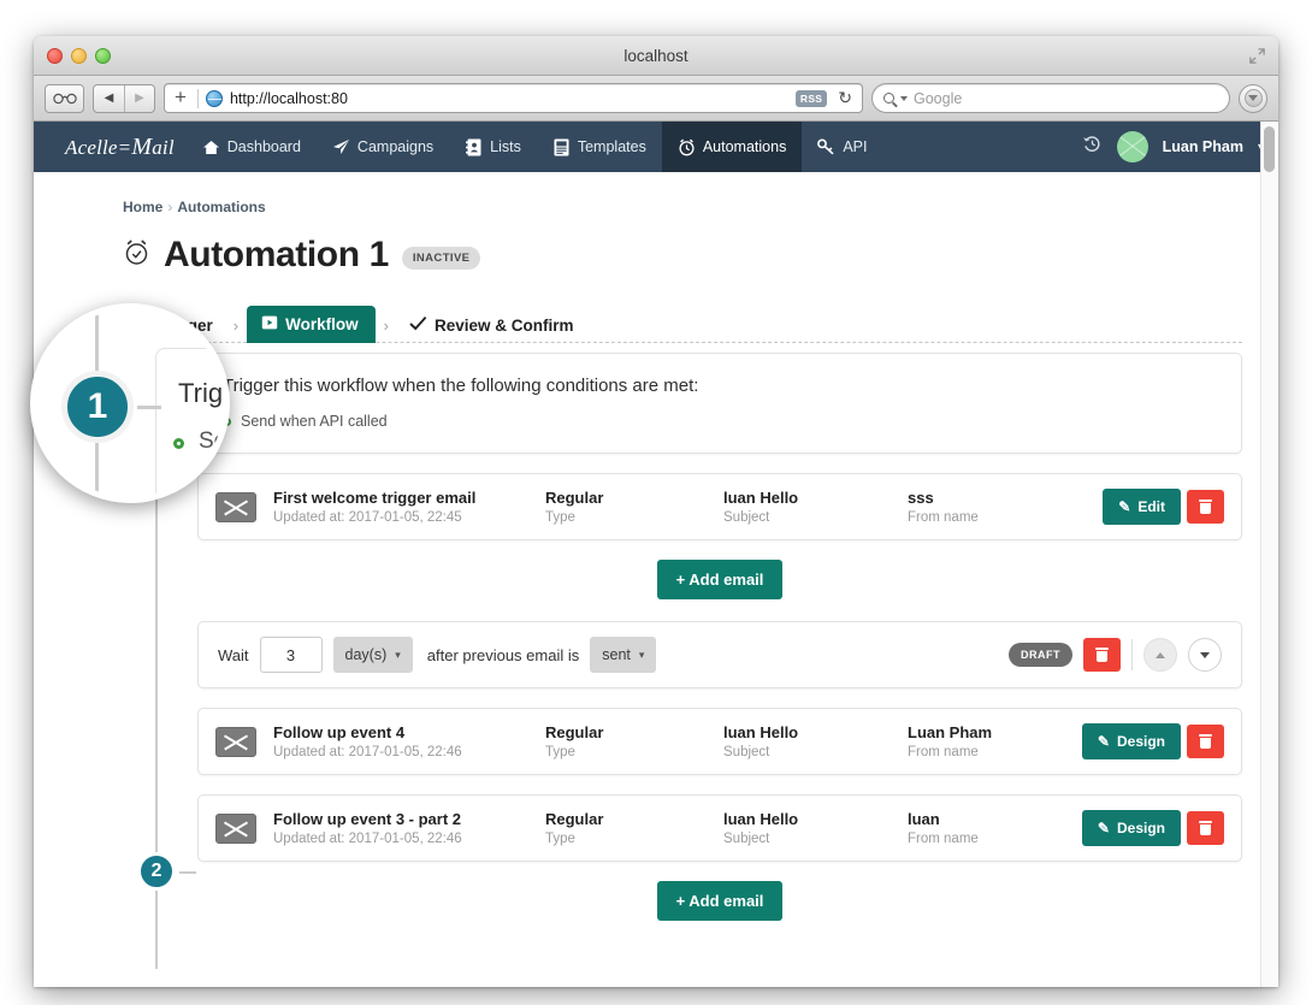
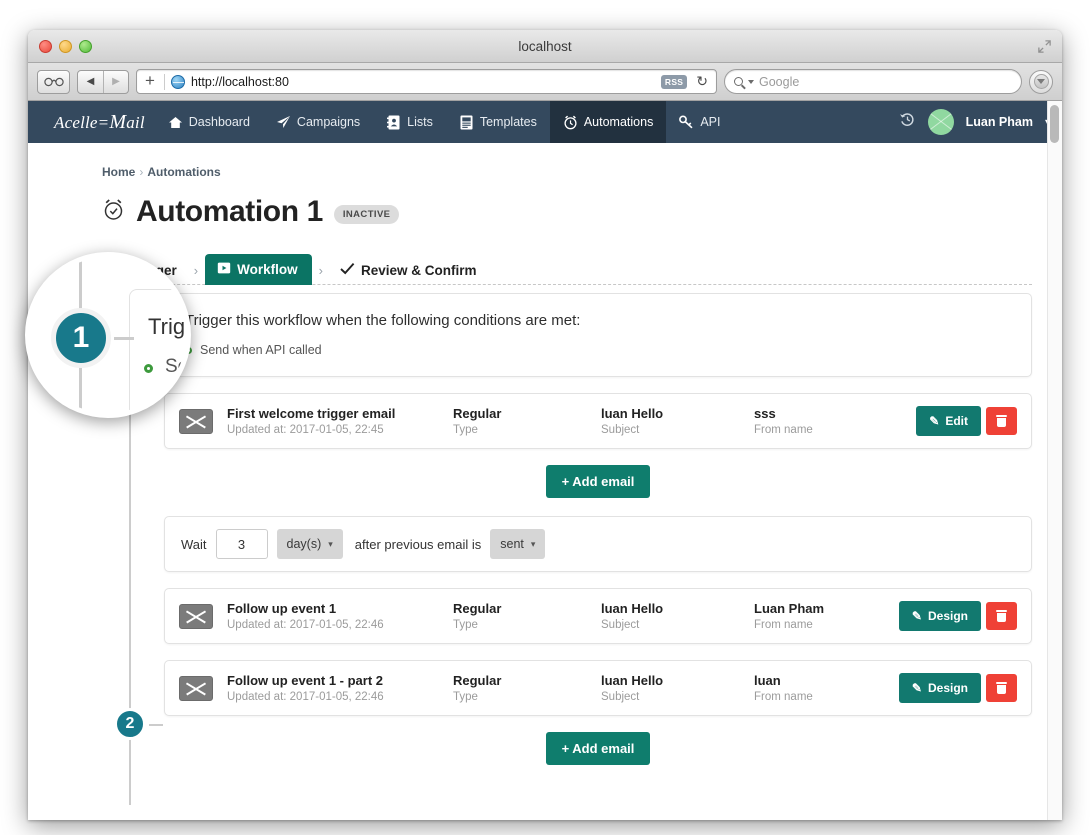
  localhost
  ◀
  ▶
  +
  http://localhost:80
  RSS
  ↻
  Google
  Acelle=Mail
  Dashboard
  Campaigns
  Lists
  Templates
  Automations
  API
  Luan Pham
  Home › Automations
  Automation 1
  INACTIVE
  ›
  Workflow
  ›
  Review & Confirm
  rigger this workflow when the following conditions are met:
  Send when API called
  First welcome trigger email
  Updated at: 2017-01-05, 22:45
  Regular
  Type
  luan Hello
  Subject
  sss
  From name
  ✎
  Edit
  + Add email
  2
  Wait
  3
  day(s)
  ▾
  after previous email is
  sent
  ▾
- DRAFT
- Follow up event 4
+ Follow up event 1
  Updated at: 2017-01-05, 22:46
  Regular
  Type
  luan Hello
  Subject
  Luan Pham
  From name
  ✎
  Design
- Follow up event 3 - part 2
+ Follow up event 1 - part 2
  Updated at: 2017-01-05, 22:46
  Regular
  Type
  luan Hello
  Subject
  luan
  From name
  ✎
  Design
  + Add email
  1
